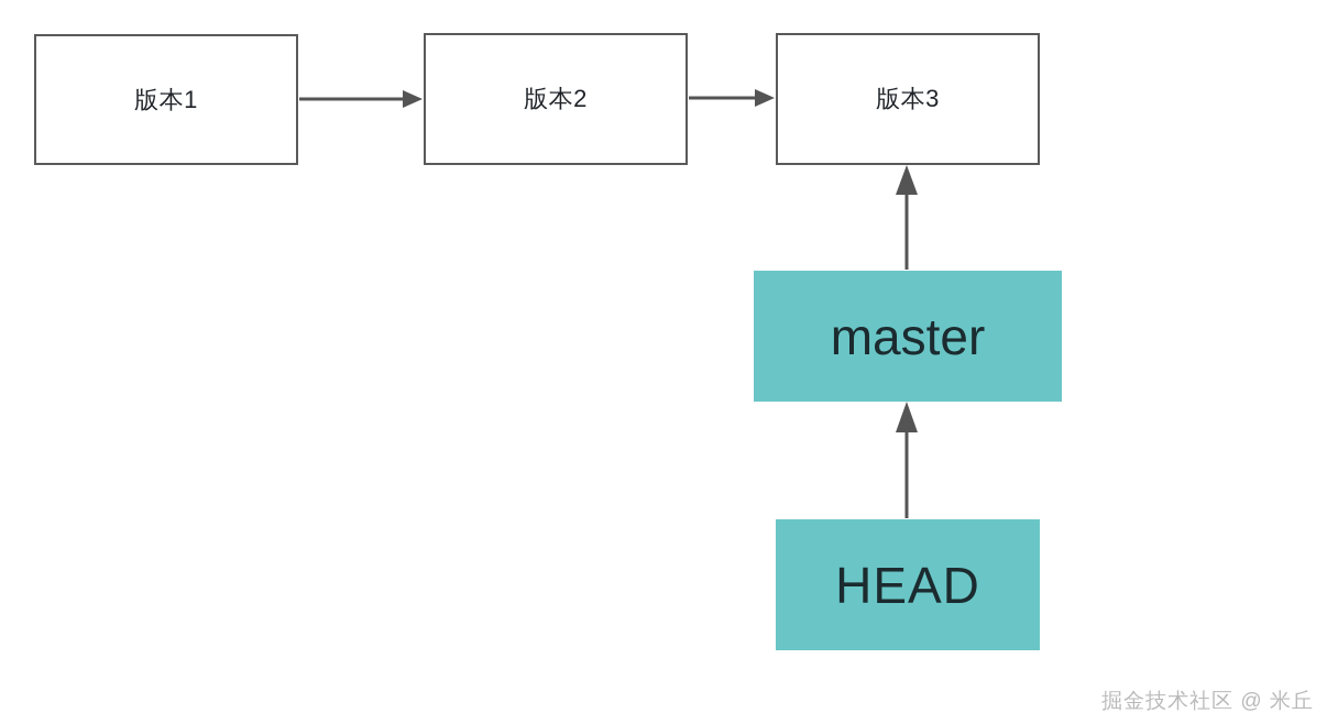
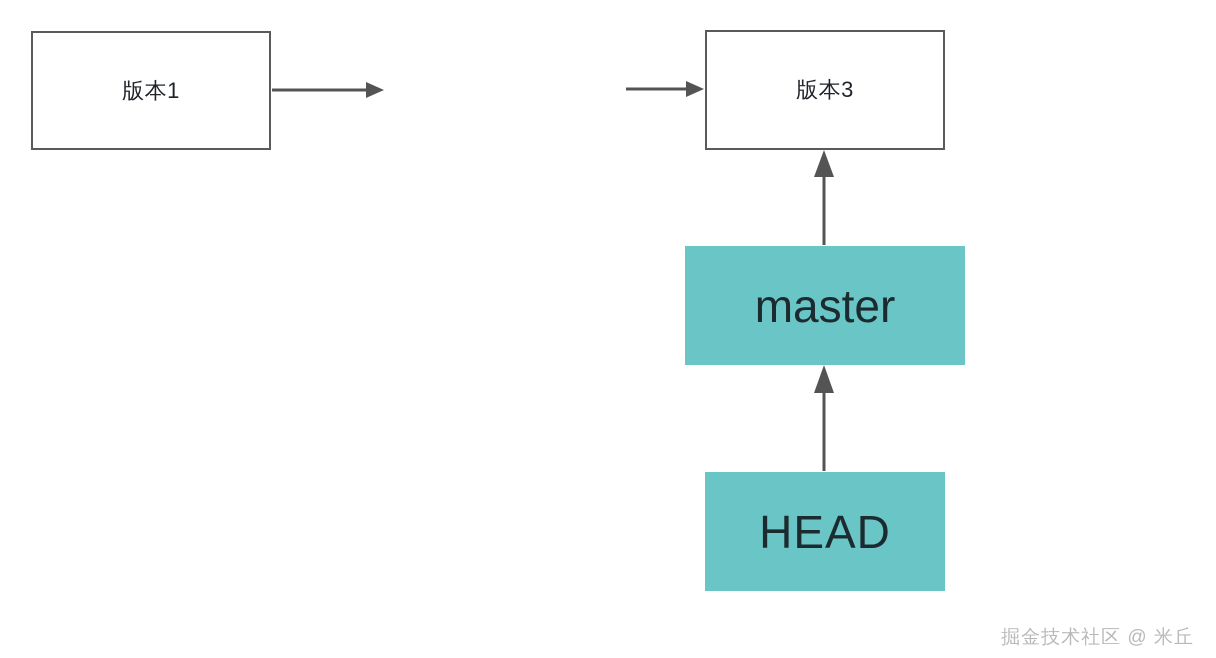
  版本1
- 版本2
  版本3
  master
  HEAD
  掘金技术社区 @ 米丘
